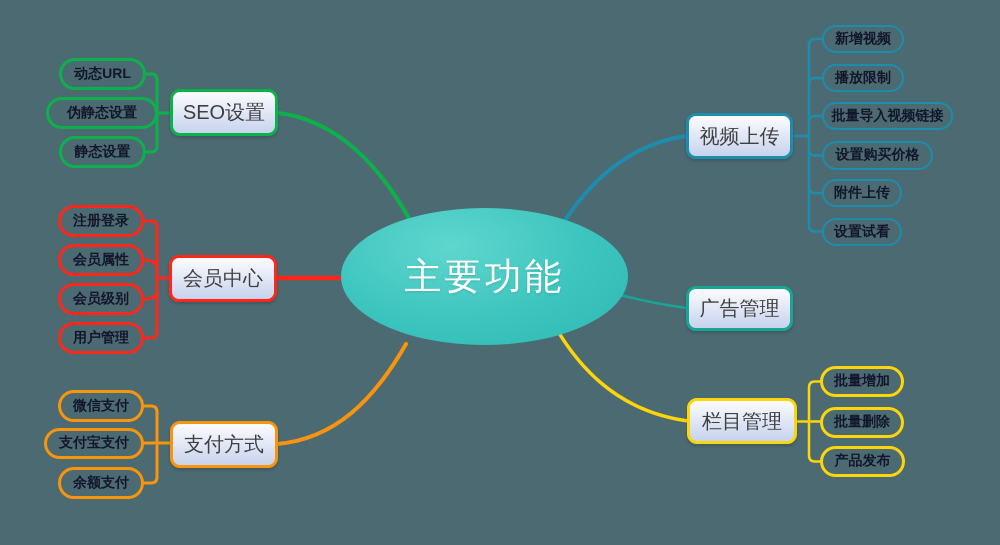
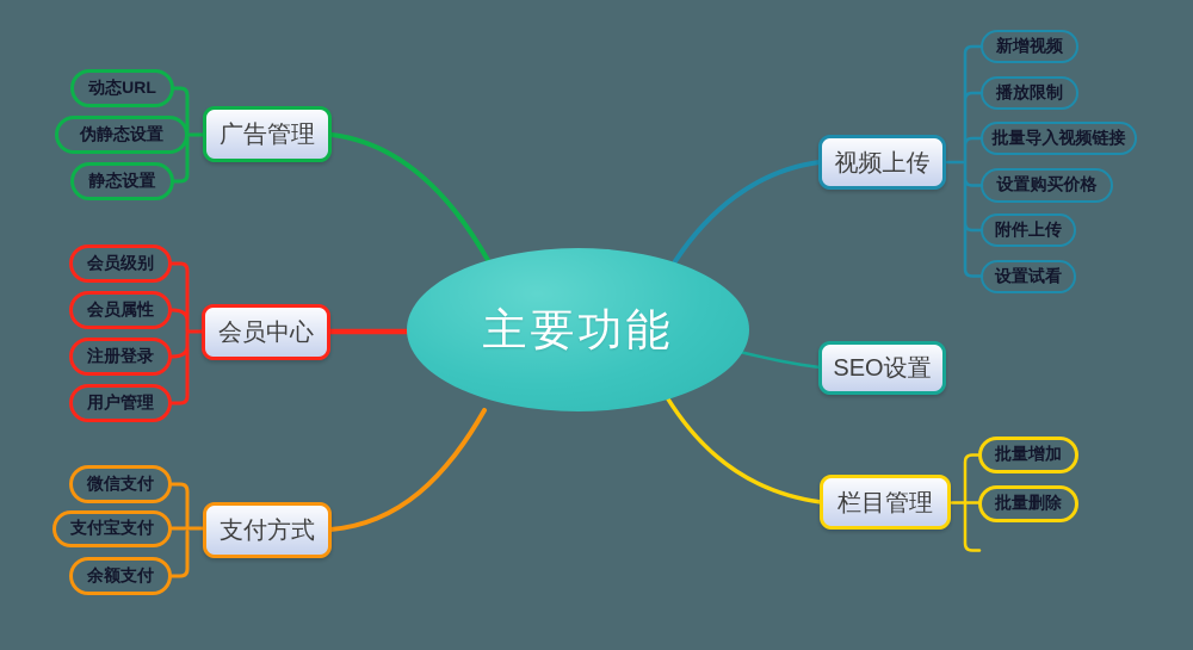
  主要功能
- SEO设置
+ 广告管理
  会员中心
  支付方式
  视频上传
- 广告管理
+ SEO设置
  栏目管理
  动态URL
  伪静态设置
  静态设置
- 注册登录
+ 会员级别
  会员属性
- 会员级别
+ 注册登录
  用户管理
  微信支付
  支付宝支付
  余额支付
  新增视频
  播放限制
  批量导入视频链接
  设置购买价格
  附件上传
  设置试看
  批量增加
  批量删除
- 产品发布
